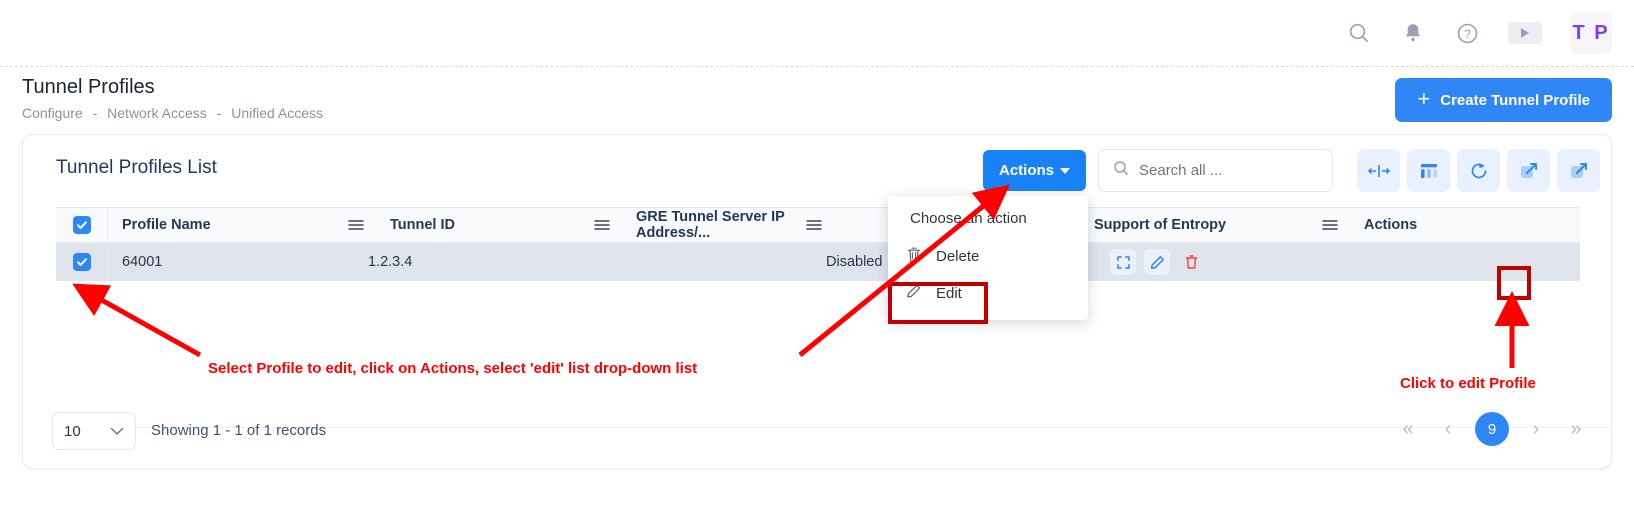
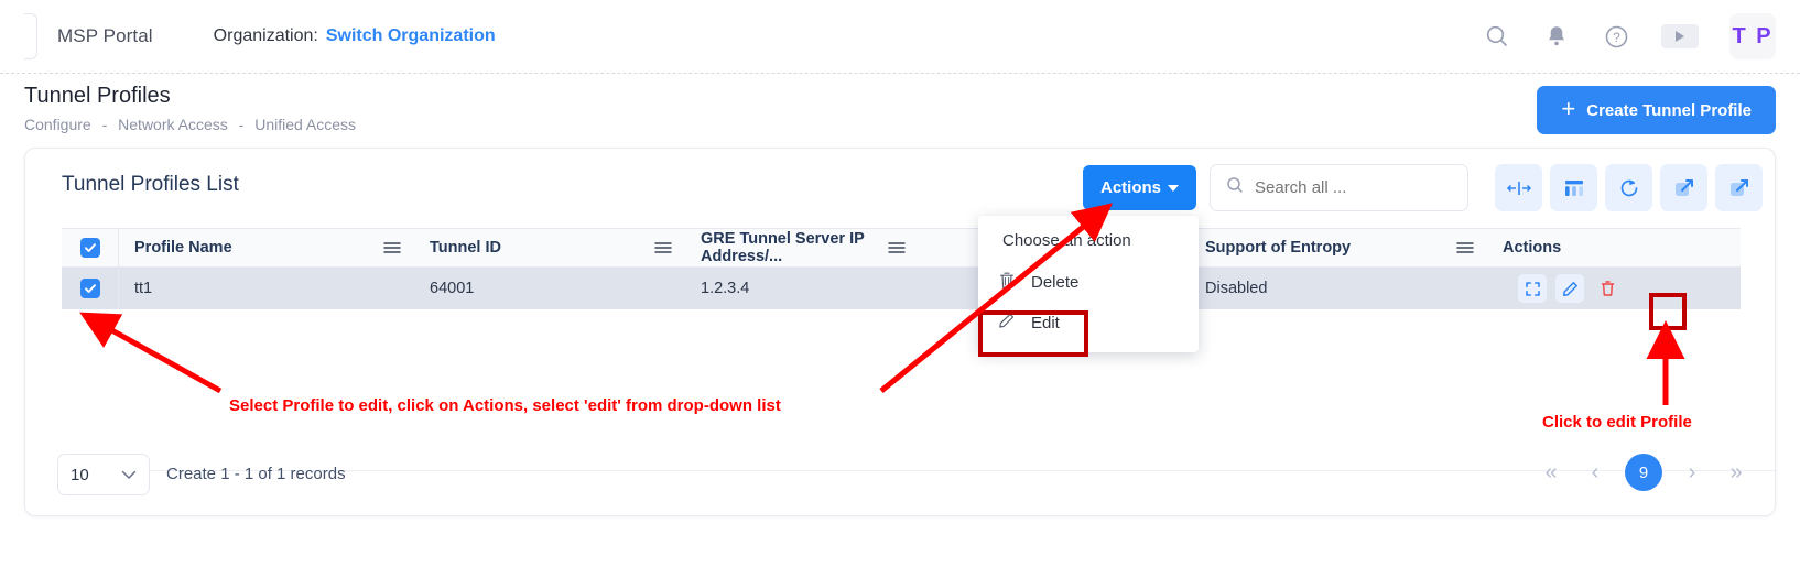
+ MSP Portal
+ Organization:
+ Switch Organization
  ?
  T P
  Tunnel Profiles
  Configure - Network Access - Unified Access
  +
  Create Tunnel Profile
  Tunnel Profiles List
  Actions
  Search all ...
  Profile Name
  Tunnel ID
  GRE Tunnel Server IP Address/...
  Support of Entropy
  Actions
+ tt1
  64001
  1.2.3.4
  Disabled
  10
- Showing 1 - 1 of 1 records
+ Create 1 - 1 of 1 records
  «
  ‹
  9
  ›
  »
  Choosen action
  Delete
  Edit
- Select Profile to edit, click on Actions, select 'edit' list drop-down list
+ Select Profile to edit, click on Actions, select 'edit' from drop-down list
  Click to edit Profile
